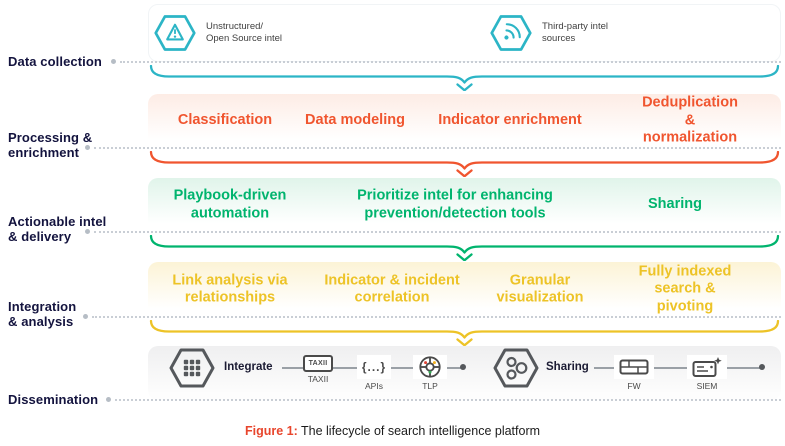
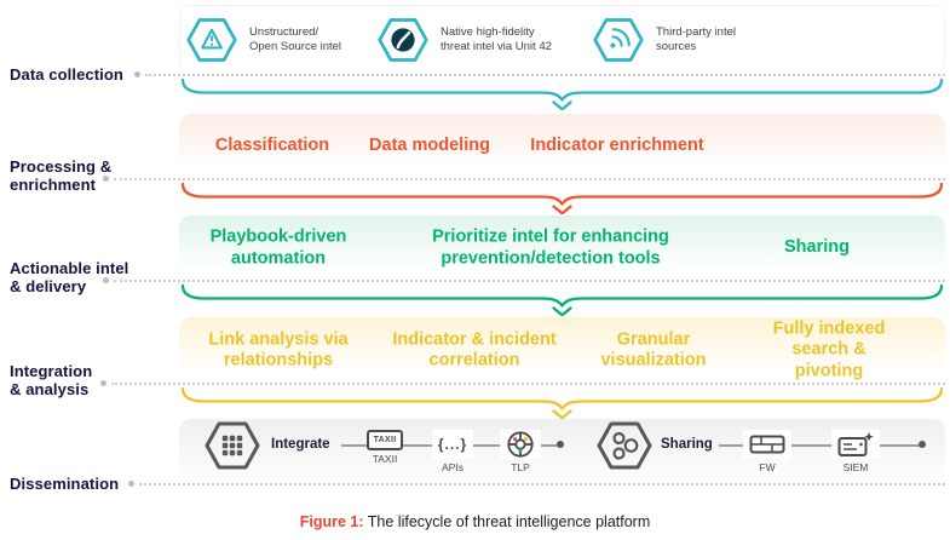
  Unstructured/
  Open Source intel
+ Native high-fidelity
+ threat intel via Unit 42
  Third-party intel
  sources
  Classification
  Data modeling
  Indicator enrichment
- Deduplication
- & normalization
  Playbook-driven
  automation
  Prioritize intel for enhancing
  prevention/detection tools
  Sharing
  Link analysis via
  relationships
  Indicator & incident
  correlation
  Granular
  visualization
  Fully indexed
  search & pivoting
  Integrate
  TAXII
  {...}
  APIs
  TLP
  Sharing
  FW
  SIEM
  Data collection
  Processing &
  enrichment
  Actionable intel
  & delivery
  Integration
  & analysis
  Dissemination
- Figure 1: The lifecycle of search intelligence platform
+ Figure 1: The lifecycle of threat intelligence platform
